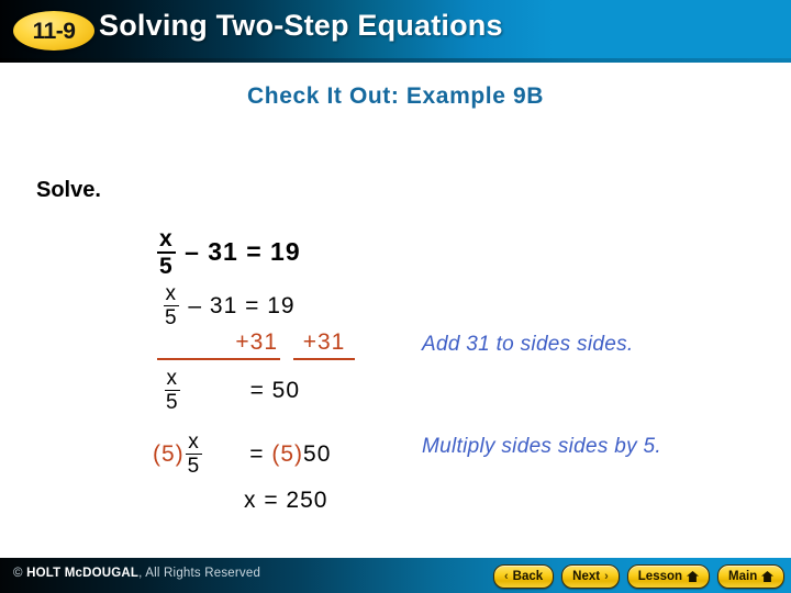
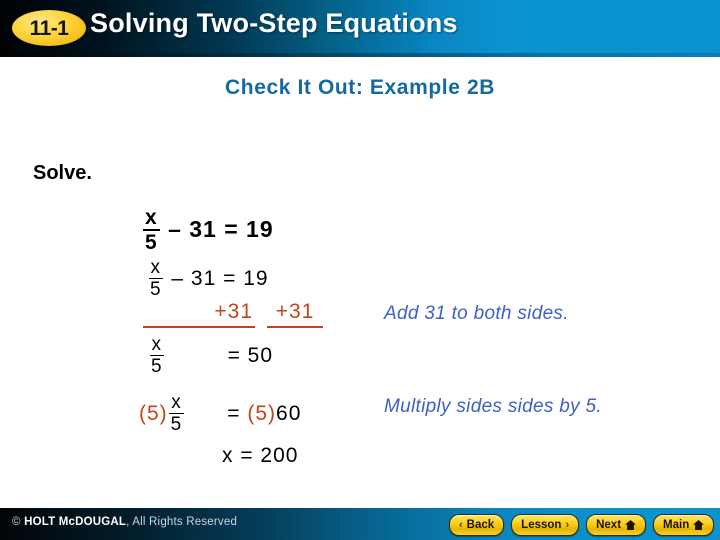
- 11-9
+ 11-1
  Solving Two-Step Equations
- Check It Out: Example 9B
+ Check It Out: Example 2B
  Solve.
  x
  5
  – 31 = 19
  x
  5
  – 31 = 19
  +31 +31
  x
  5
  = 50
  (5)
  x
  5
- = (5)50
+ = (5)60
- x = 250
+ x = 200
- Add 31 to sides sides.
+ Add 31 to both sides.
  Multiply sides sides by 5.
  © HOLT McDOUGAL, All Rights Reserved
  ‹
  Back
- Next
+ Lesson
  ›
- Lesson
+ Next
  Main
